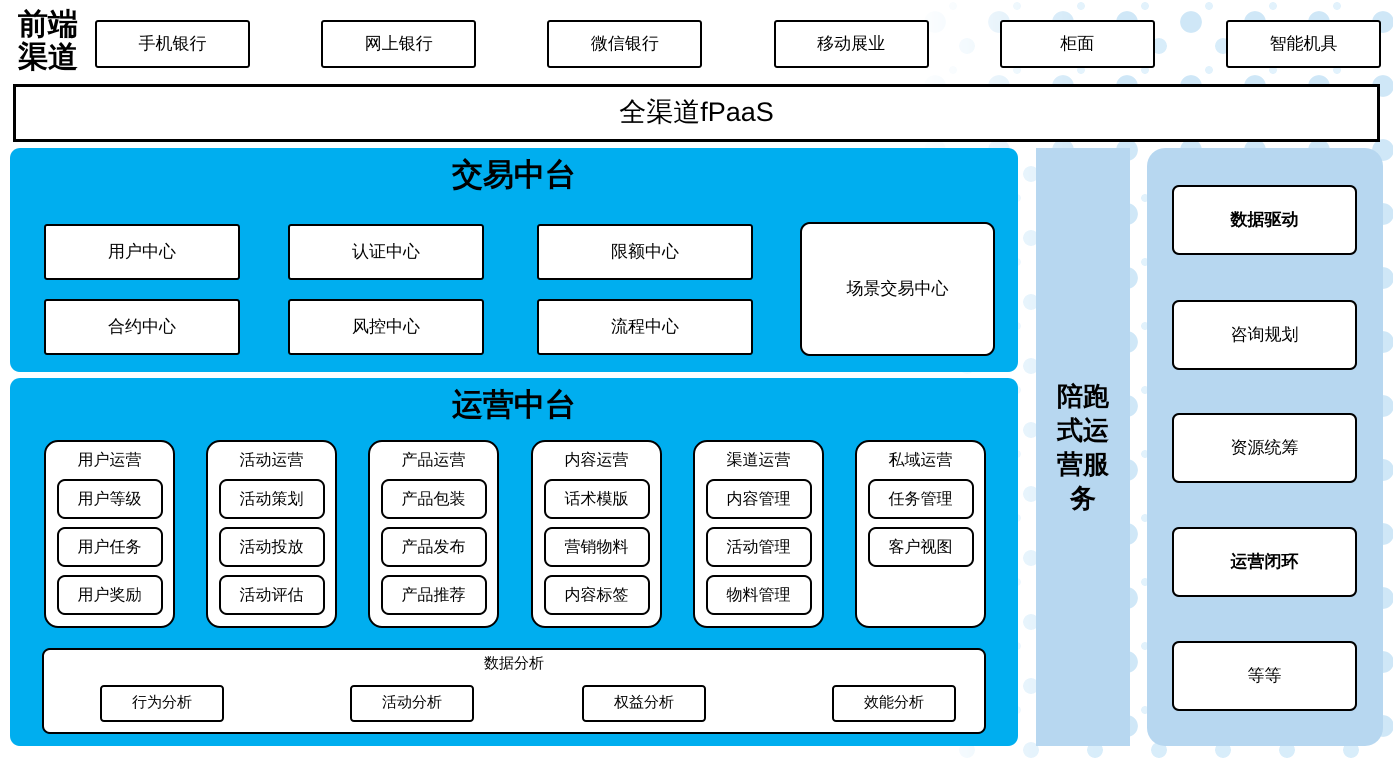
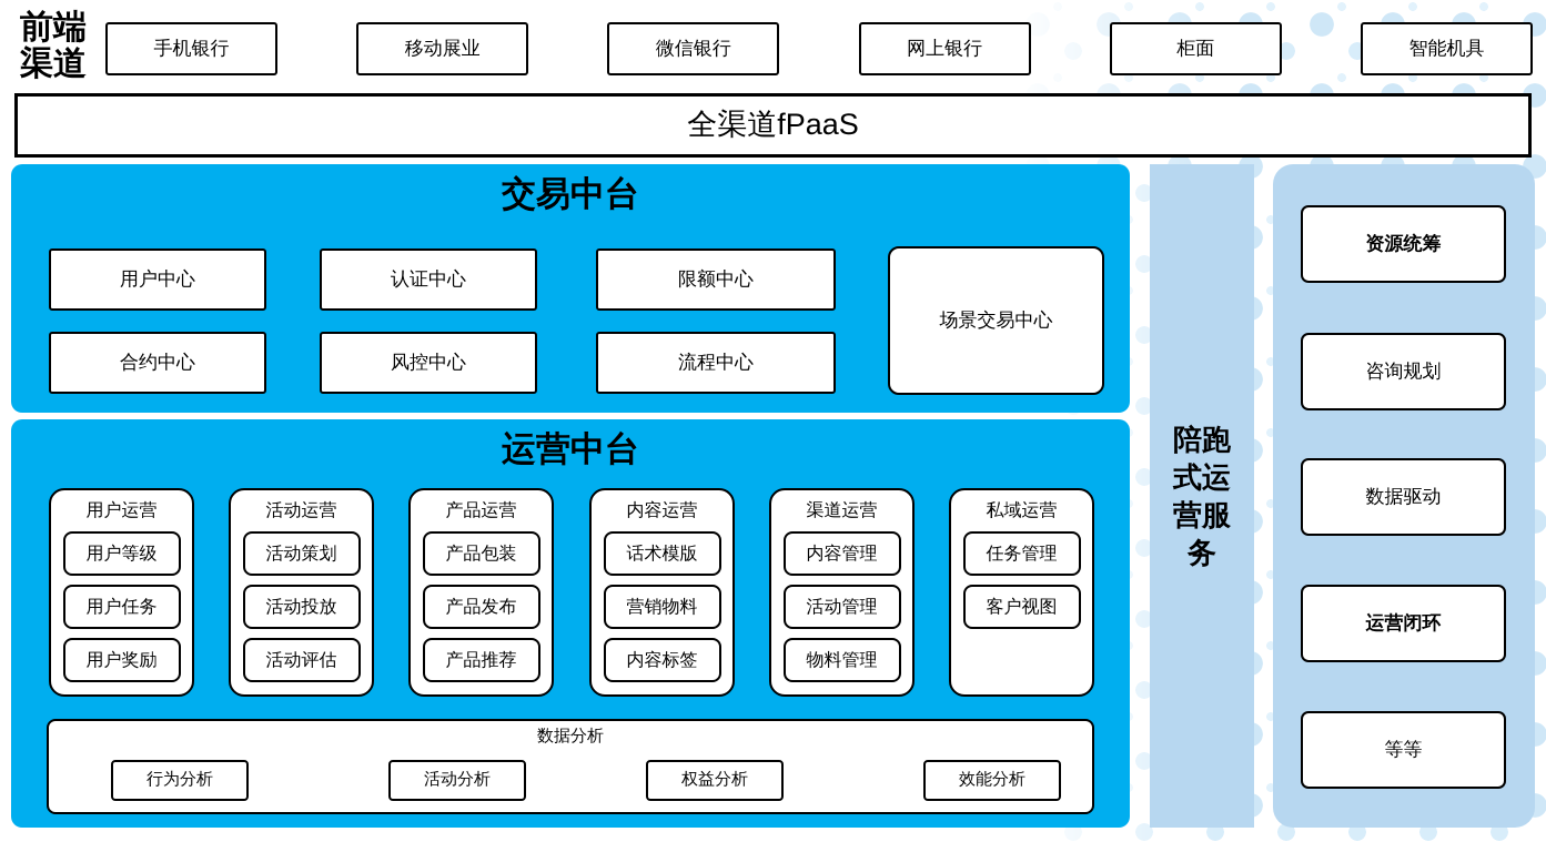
  前端渠道
  手机银行
- 网上银行
+ 移动展业
  微信银行
- 移动展业
+ 网上银行
  柜面
  智能机具
  全渠道fPaaS
  交易中台
  用户中心
  认证中心
  限额中心
  合约中心
  风控中心
  流程中心
  场景交易中心
  运营中台
  用户运营
  用户等级
  用户任务
  用户奖励
  活动运营
  活动策划
  活动投放
  活动评估
  产品运营
  产品包装
  产品发布
  产品推荐
  内容运营
  话术模版
  营销物料
  内容标签
  渠道运营
  内容管理
  活动管理
  物料管理
  私域运营
  任务管理
  客户视图
  数据分析
  行为分析
  活动分析
  权益分析
  效能分析
  陪跑式运营服务
- 数据驱动
+ 资源统筹
  咨询规划
- 资源统筹
+ 数据驱动
  运营闭环
  等等
